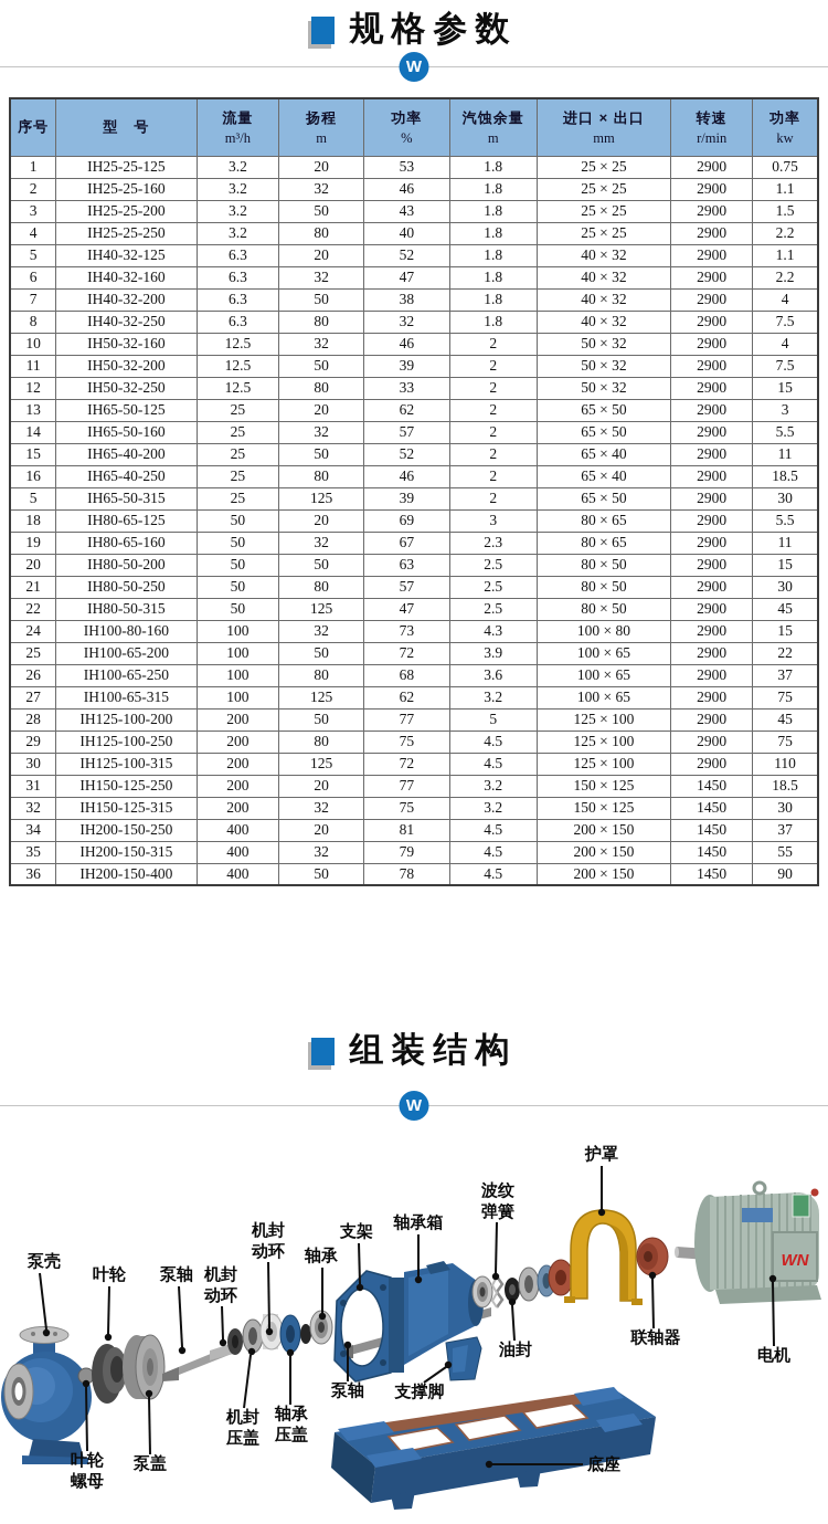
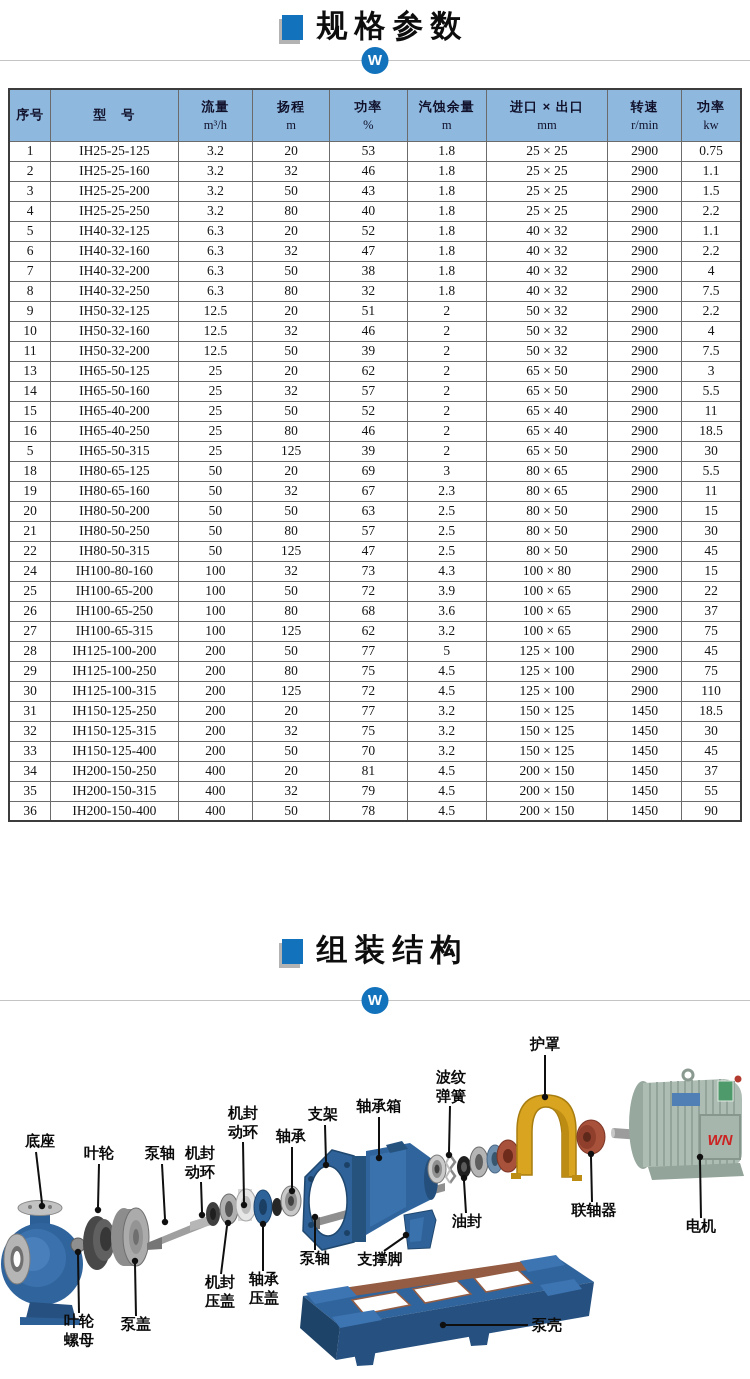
  规格参数
  W
  序号	型 号	流量m³/h	扬程m	功率%	汽蚀余量m	进口 × 出口mm	转速r/min	功率kw
  1	IH25-25-125	3.2	20	53	1.8	25 × 25	2900	0.75
  2	IH25-25-160	3.2	32	46	1.8	25 × 25	2900	1.1
  3	IH25-25-200	3.2	50	43	1.8	25 × 25	2900	1.5
  4	IH25-25-250	3.2	80	40	1.8	25 × 25	2900	2.2
  5	IH40-32-125	6.3	20	52	1.8	40 × 32	2900	1.1
  6	IH40-32-160	6.3	32	47	1.8	40 × 32	2900	2.2
  7	IH40-32-200	6.3	50	38	1.8	40 × 32	2900	4
  8	IH40-32-250	6.3	80	32	1.8	40 × 32	2900	7.5
+ 9	IH50-32-125	12.5	20	51	2	50 × 32	2900	2.2
  10	IH50-32-160	12.5	32	46	2	50 × 32	2900	4
  11	IH50-32-200	12.5	50	39	2	50 × 32	2900	7.5
- 12	IH50-32-250	12.5	80	33	2	50 × 32	2900	15
  13	IH65-50-125	25	20	62	2	65 × 50	2900	3
  14	IH65-50-160	25	32	57	2	65 × 50	2900	5.5
  15	IH65-40-200	25	50	52	2	65 × 40	2900	11
  16	IH65-40-250	25	80	46	2	65 × 40	2900	18.5
  5	IH65-50-315	25	125	39	2	65 × 50	2900	30
  18	IH80-65-125	50	20	69	3	80 × 65	2900	5.5
  19	IH80-65-160	50	32	67	2.3	80 × 65	2900	11
  20	IH80-50-200	50	50	63	2.5	80 × 50	2900	15
  21	IH80-50-250	50	80	57	2.5	80 × 50	2900	30
  22	IH80-50-315	50	125	47	2.5	80 × 50	2900	45
  24	IH100-80-160	100	32	73	4.3	100 × 80	2900	15
  25	IH100-65-200	100	50	72	3.9	100 × 65	2900	22
  26	IH100-65-250	100	80	68	3.6	100 × 65	2900	37
  27	IH100-65-315	100	125	62	3.2	100 × 65	2900	75
  28	IH125-100-200	200	50	77	5	125 × 100	2900	45
  29	IH125-100-250	200	80	75	4.5	125 × 100	2900	75
  30	IH125-100-315	200	125	72	4.5	125 × 100	2900	110
  31	IH150-125-250	200	20	77	3.2	150 × 125	1450	18.5
  32	IH150-125-315	200	32	75	3.2	150 × 125	1450	30
+ 33	IH150-125-400	200	50	70	3.2	150 × 125	1450	45
  34	IH200-150-250	400	20	81	4.5	200 × 150	1450	37
  35	IH200-150-315	400	32	79	4.5	200 × 150	1450	55
  36	IH200-150-400	400	50	78	4.5	200 × 150	1450	90
  组装结构
  W
  WN
- 泵壳
+ 底座
  叶轮
  泵轴
  机封动环
  机封动环
  轴承
  支架
  轴承箱
  波纹弹簧
  护罩
  油封
  联轴器
  电机
  泵轴
  支撑脚
  机封压盖
  轴承压盖
  泵盖
  叶轮螺母
- 底座
+ 泵壳
